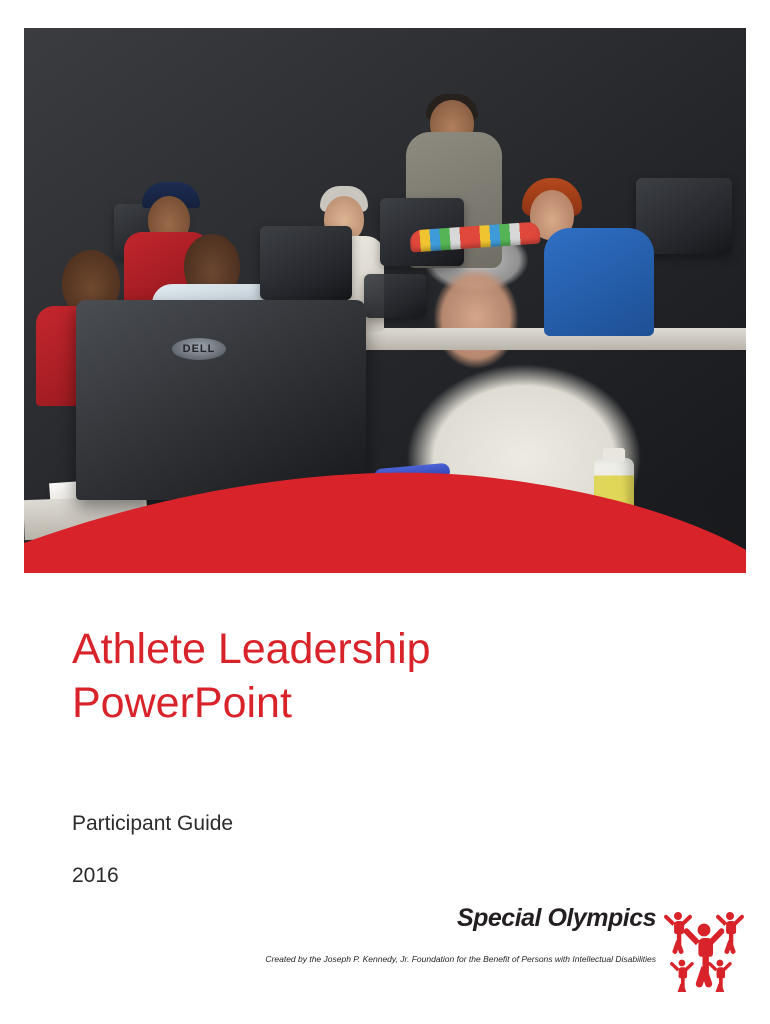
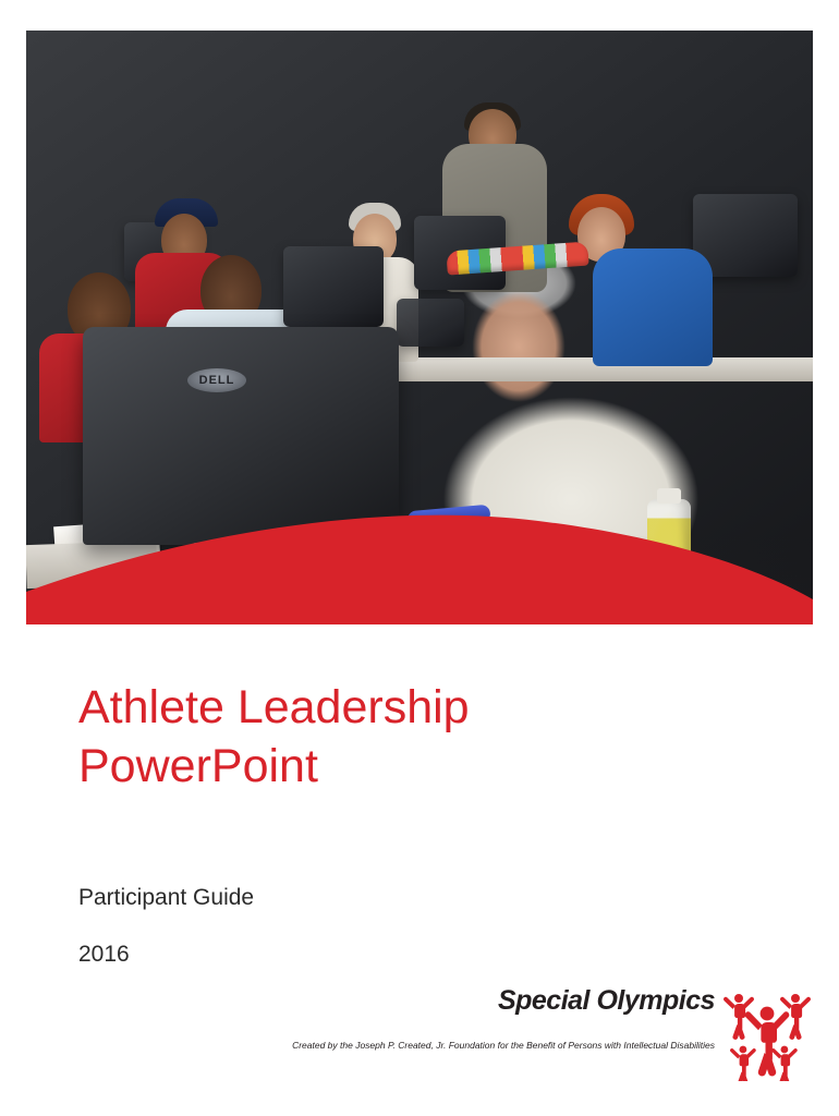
  DELL
  Athlete Leadership
  PowerPoint
  Participant Guide
  2016
  Special Olympics
- Created by the Joseph P. Kennedy, Jr. Foundation for the Benefit of Persons with Intellectual Disabilities
+ Created by the Joseph P. Created, Jr. Foundation for the Benefit of Persons with Intellectual Disabilities
